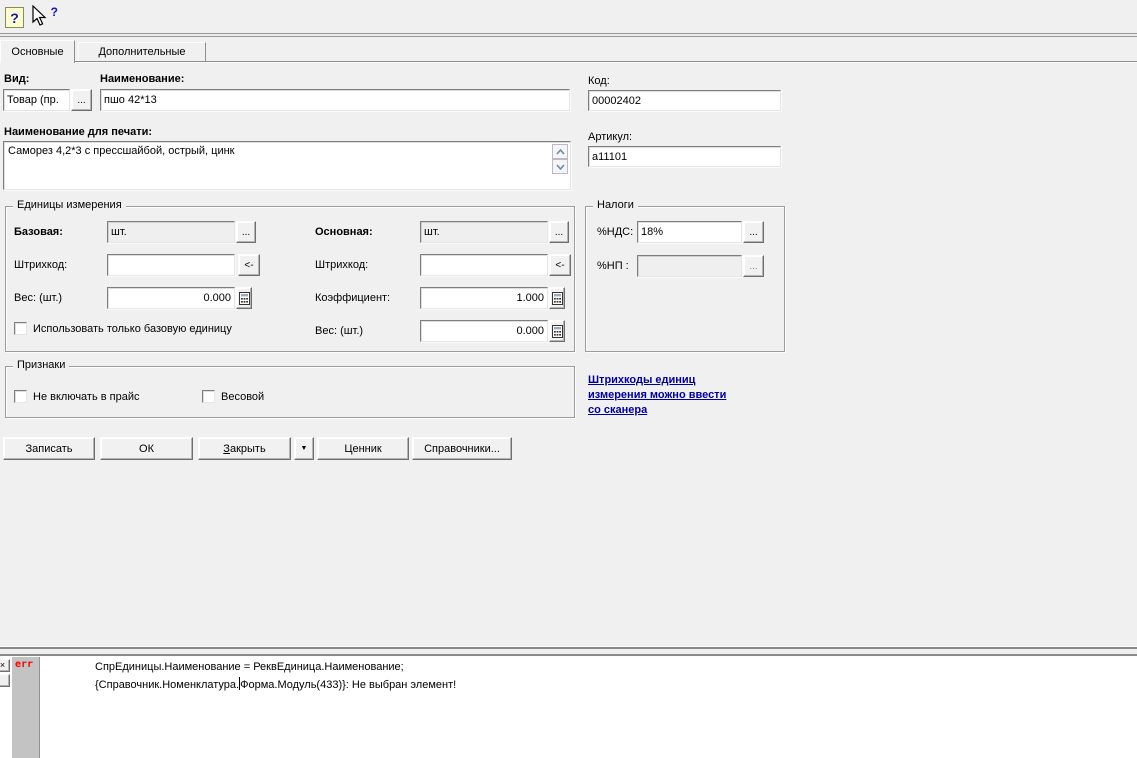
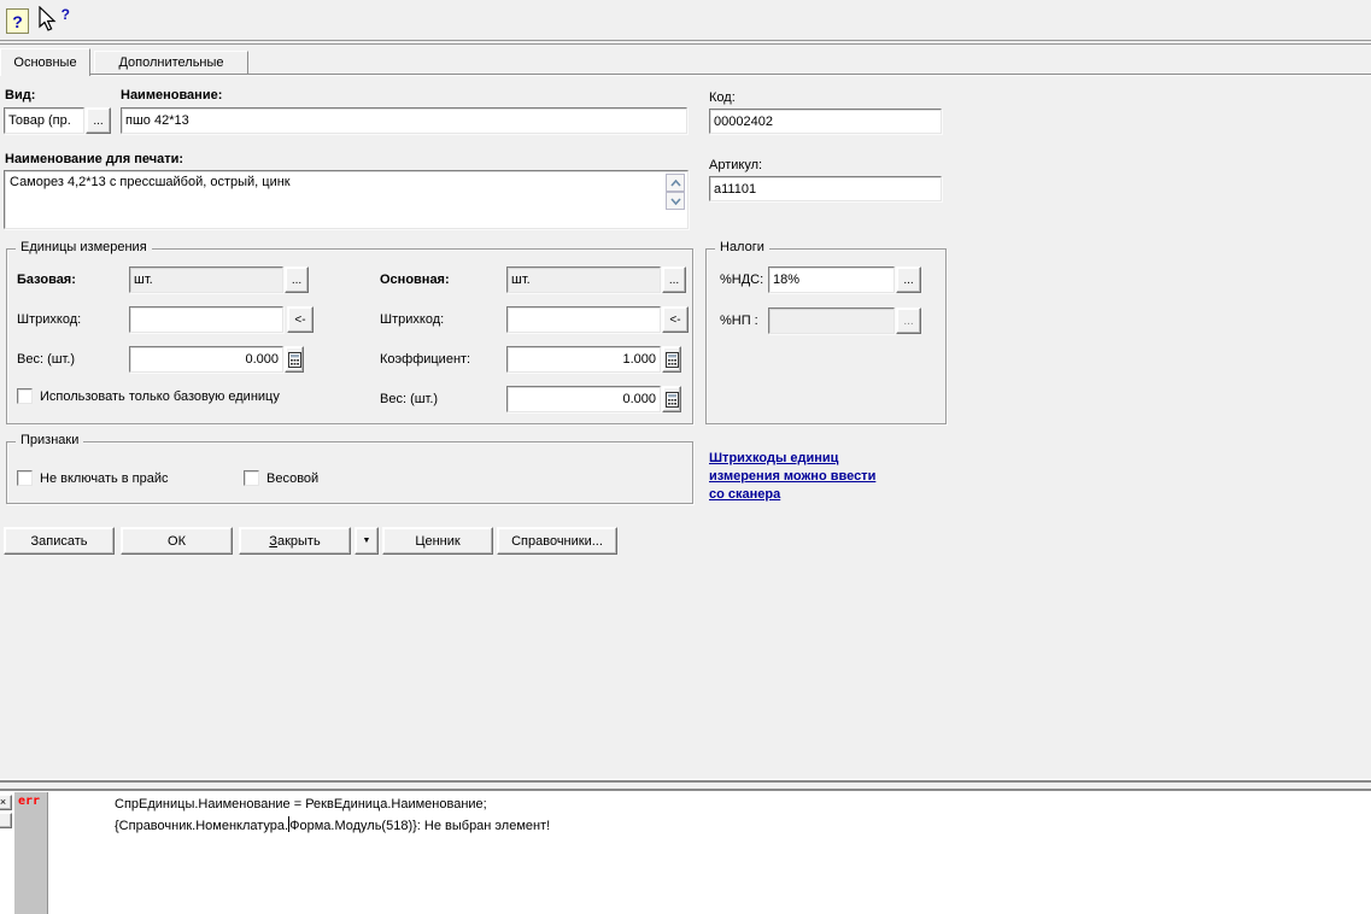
  ?
  ?
  Основные
  Дополнительные
  Вид:
  Наименование:
  Код:
  Товар (пр.
  ...
  пшо 42*13
  00002402
  Наименование для печати:
- Саморез 4,2*3 с прессшайбой, острый, цинк
+ Саморез 4,2*13 с прессшайбой, острый, цинк
  Артикул:
  a11101
  Единицы измерения
  Базовая:
  шт.
  ...
  Штрихкод:
  <-
  Вес: (шт.)
  0.000
  Использовать только базовую единицу
  Основная:
  шт.
  ...
  Штрихкод:
  <-
  Коэффициент:
  1.000
  Вес: (шт.)
  0.000
  Налоги
  %НДС:
  18%
  ...
  %НП :
  ...
  Признаки
  Не включать в прайс
  Весовой
  Штрихкоды единиц
  измерения можно ввести
  со сканера
  Записать
  ОК
  З
  акрыть
  Ценник
  Справочники...
  ×
  err
  СпрЕдиницы.Наименование = РеквЕдиница.Наименование;
- {Справочник.Номенклатура.Форма.Модуль(433)}: Не выбран элемент!
+ {Справочник.Номенклатура.Форма.Модуль(518)}: Не выбран элемент!
